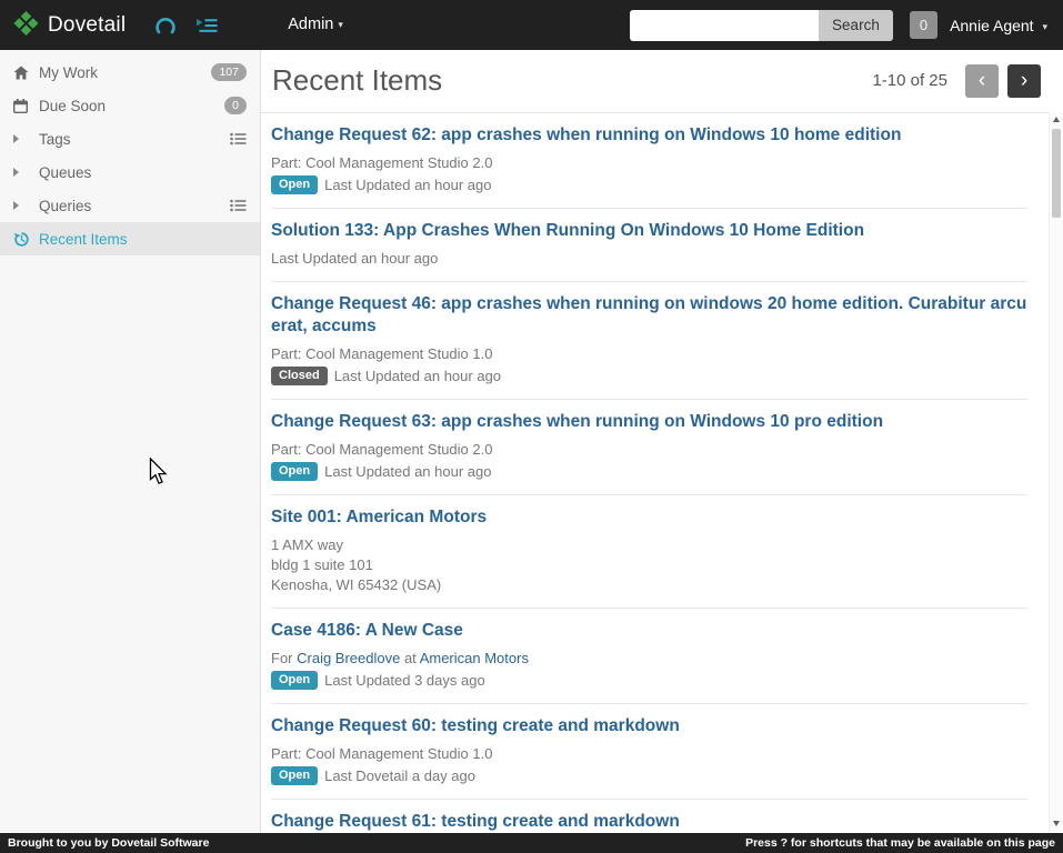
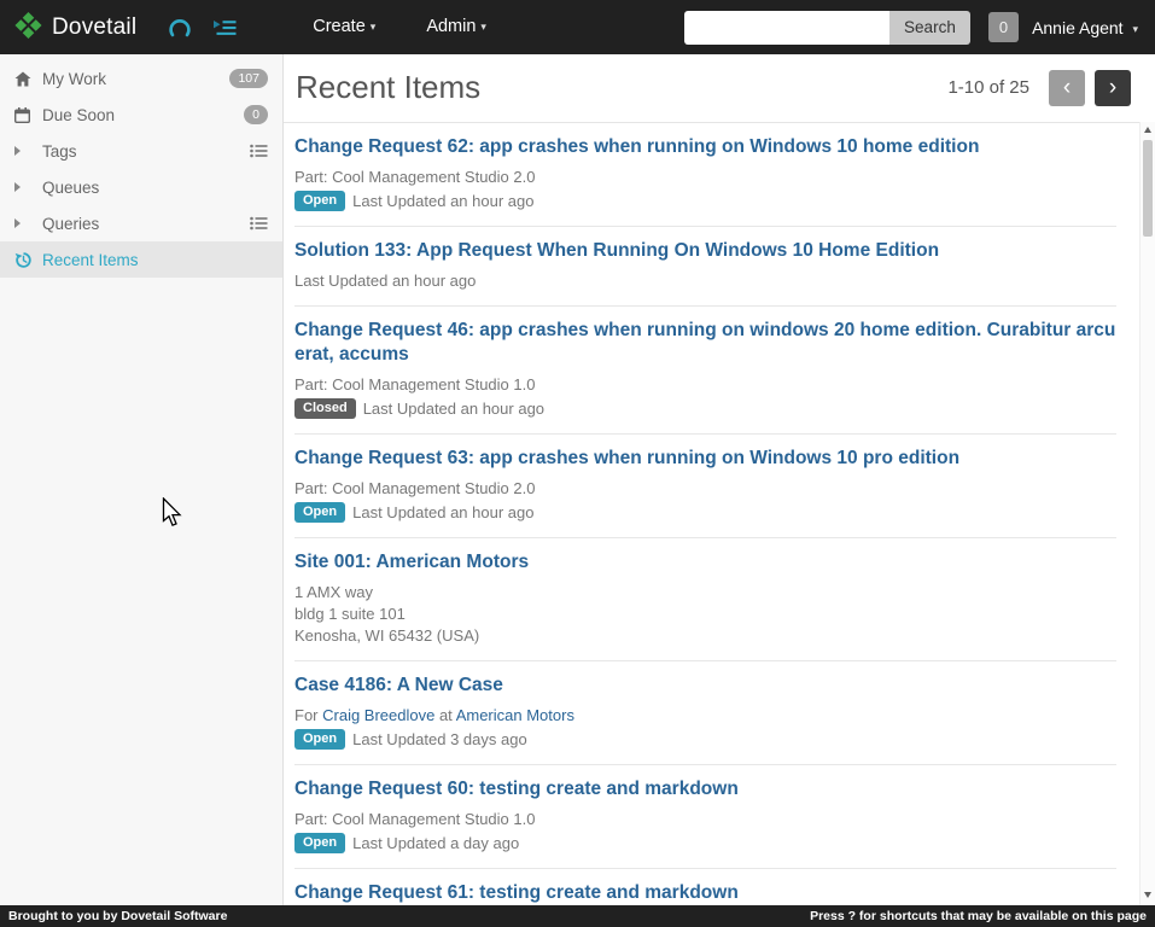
  Dovetail
+ Create ▾
  Admin ▾
  Search
  0
  Annie Agent ▾
  My Work
  107
  Due Soon
  0
  Tags
  Queues
  Queries
  Recent Items
  Recent Items
  1-10 of 25
  ‹
  ›
  Change Request 62: app crashes when running on Windows 10 home edition
  Part: Cool Management Studio 2.0
  Open
  Last Updated an hour ago
- Solution 133: App Crashes When Running On Windows 10 Home Edition
+ Solution 133: App Request When Running On Windows 10 Home Edition
  Last Updated an hour ago
  Change Request 46: app crashes when running on windows 20 home edition. Curabitur arcu erat, accums
  Part: Cool Management Studio 1.0
  Closed
  Last Updated an hour ago
  Change Request 63: app crashes when running on Windows 10 pro edition
  Part: Cool Management Studio 2.0
  Open
  Last Updated an hour ago
  Site 001: American Motors
  1 AMX way
  bldg 1 suite 101
  Kenosha, WI 65432 (USA)
  Case 4186: A New Case
  For Craig Breedlove at American Motors
  Open
  Last Updated 3 days ago
  Change Request 60: testing create and markdown
  Part: Cool Management Studio 1.0
  Open
- Last Dovetail a day ago
+ Last Updated a day ago
  Change Request 61: testing create and markdown
  Brought to you by Dovetail Software
  Press ? for shortcuts that may be available on this page
